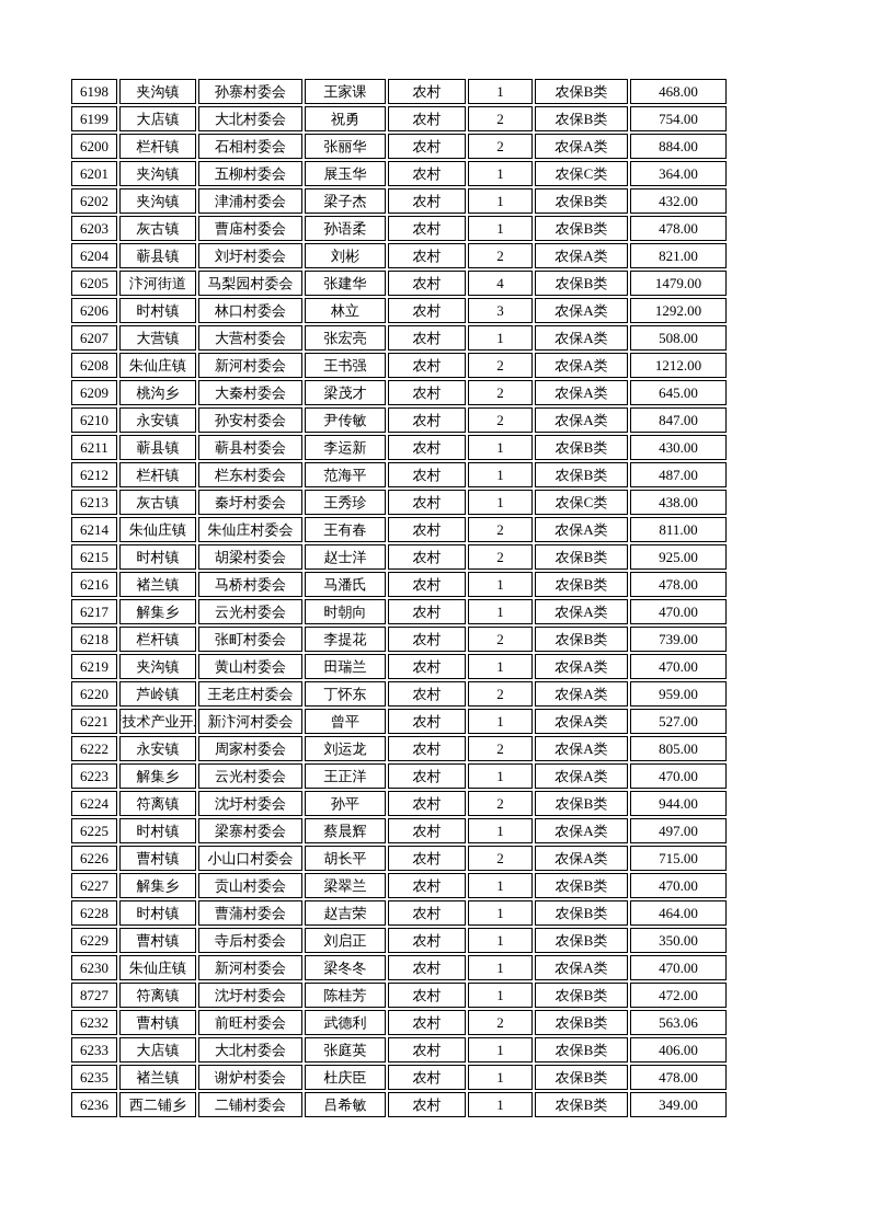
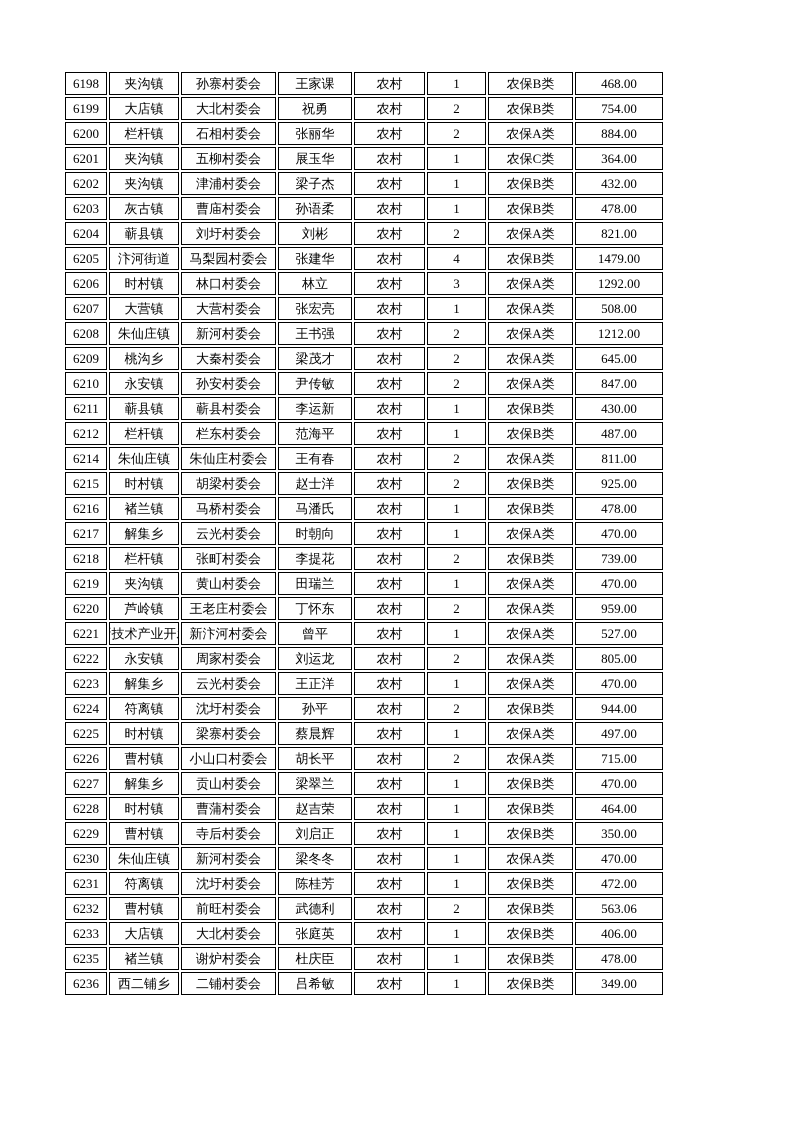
  6198	夹沟镇	孙寨村委会	王家课	农村	1	农保B类	468.00
  6199	大店镇	大北村委会	祝勇	农村	2	农保B类	754.00
  6200	栏杆镇	石相村委会	张丽华	农村	2	农保A类	884.00
  6201	夹沟镇	五柳村委会	展玉华	农村	1	农保C类	364.00
  6202	夹沟镇	津浦村委会	梁子杰	农村	1	农保B类	432.00
  6203	灰古镇	曹庙村委会	孙语柔	农村	1	农保B类	478.00
  6204	蕲县镇	刘圩村委会	刘彬	农村	2	农保A类	821.00
  6205	汴河街道	马梨园村委会	张建华	农村	4	农保B类	1479.00
  6206	时村镇	林口村委会	林立	农村	3	农保A类	1292.00
  6207	大营镇	大营村委会	张宏亮	农村	1	农保A类	508.00
  6208	朱仙庄镇	新河村委会	王书强	农村	2	农保A类	1212.00
  6209	桃沟乡	大秦村委会	梁茂才	农村	2	农保A类	645.00
  6210	永安镇	孙安村委会	尹传敏	农村	2	农保A类	847.00
  6211	蕲县镇	蕲县村委会	李运新	农村	1	农保B类	430.00
  6212	栏杆镇	栏东村委会	范海平	农村	1	农保B类	487.00
- 6213	灰古镇	秦圩村委会	王秀珍	农村	1	农保C类	438.00
  6214	朱仙庄镇	朱仙庄村委会	王有春	农村	2	农保A类	811.00
  6215	时村镇	胡梁村委会	赵士洋	农村	2	农保B类	925.00
  6216	褚兰镇	马桥村委会	马潘氏	农村	1	农保B类	478.00
  6217	解集乡	云光村委会	时朝向	农村	1	农保A类	470.00
  6218	栏杆镇	张町村委会	李提花	农村	2	农保B类	739.00
  6219	夹沟镇	黄山村委会	田瑞兰	农村	1	农保A类	470.00
  6220	芦岭镇	王老庄村委会	丁怀东	农村	2	农保A类	959.00
  6221	技术产业开	新汴河村委会	曾平	农村	1	农保A类	527.00
  6222	永安镇	周家村委会	刘运龙	农村	2	农保A类	805.00
  6223	解集乡	云光村委会	王正洋	农村	1	农保A类	470.00
  6224	符离镇	沈圩村委会	孙平	农村	2	农保B类	944.00
  6225	时村镇	梁寨村委会	蔡晨辉	农村	1	农保A类	497.00
  6226	曹村镇	小山口村委会	胡长平	农村	2	农保A类	715.00
  6227	解集乡	贡山村委会	梁翠兰	农村	1	农保B类	470.00
  6228	时村镇	曹蒲村委会	赵吉荣	农村	1	农保B类	464.00
  6229	曹村镇	寺后村委会	刘启正	农村	1	农保B类	350.00
  6230	朱仙庄镇	新河村委会	梁冬冬	农村	1	农保A类	470.00
- 8727	符离镇	沈圩村委会	陈桂芳	农村	1	农保B类	472.00
+ 6231	符离镇	沈圩村委会	陈桂芳	农村	1	农保B类	472.00
  6232	曹村镇	前旺村委会	武德利	农村	2	农保B类	563.06
  6233	大店镇	大北村委会	张庭英	农村	1	农保B类	406.00
  6235	褚兰镇	谢炉村委会	杜庆臣	农村	1	农保B类	478.00
  6236	西二铺乡	二铺村委会	吕希敏	农村	1	农保B类	349.00
